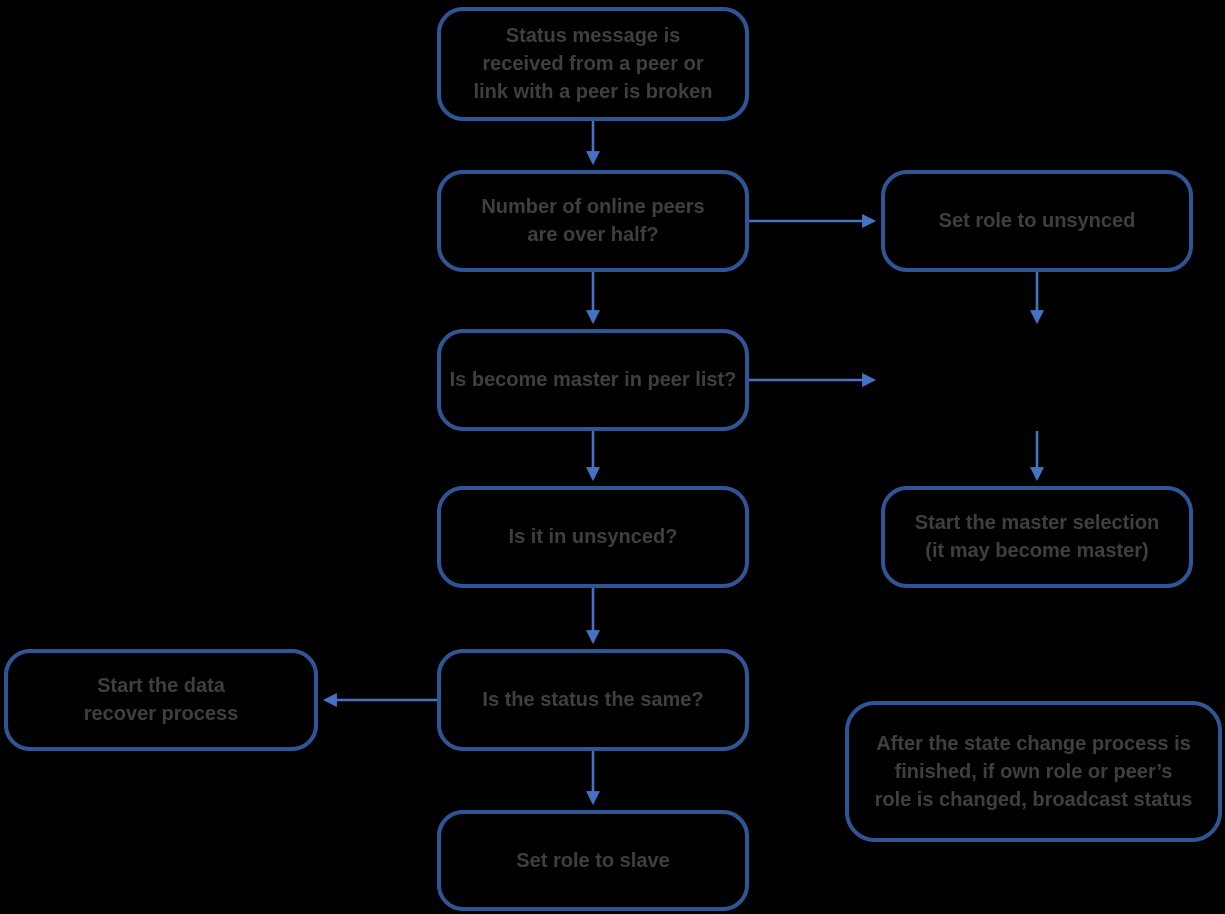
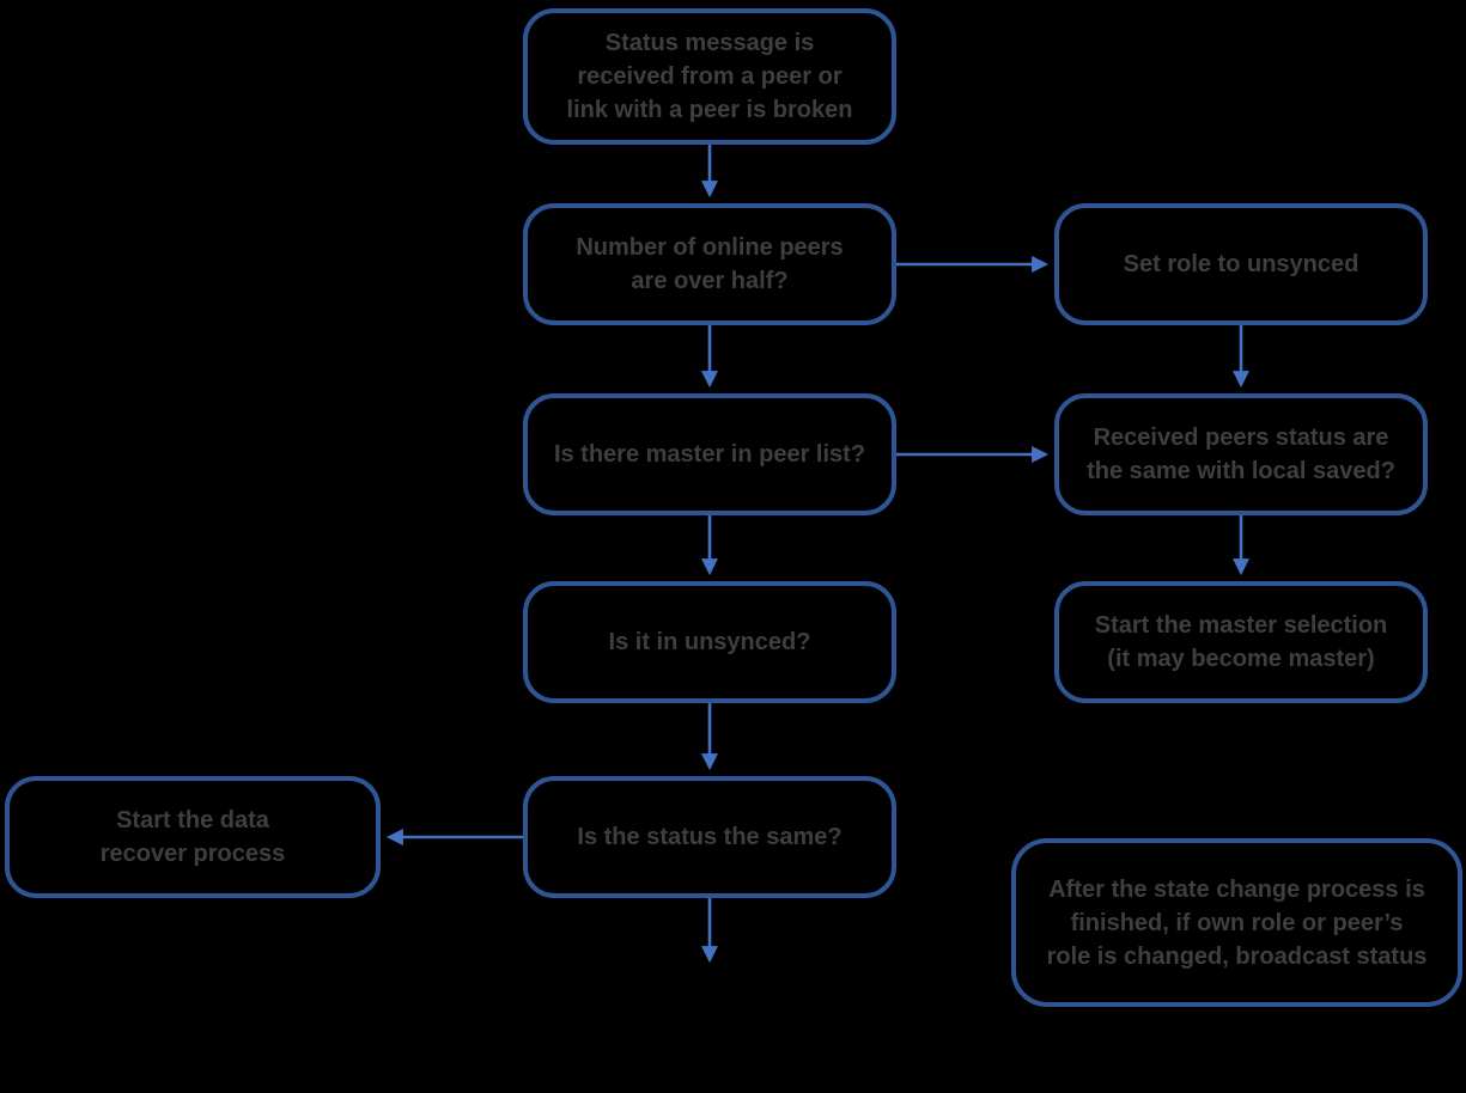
  Status message is
  received from a peer or
  link with a peer is broken
  Number of online peers
  are over half?
  Set role to unsynced
- Is become master in peer list?
+ Is there master in peer list?
+ Received peers status are
+ the same with local saved?
  Is it in unsynced?
  Start the master selection
  (it may become master)
  Is the status the same?
  Start the data
  recover process
- Set role to slave
  After the state change process is
  finished, if own role or peer’s
  role is changed, broadcast status
